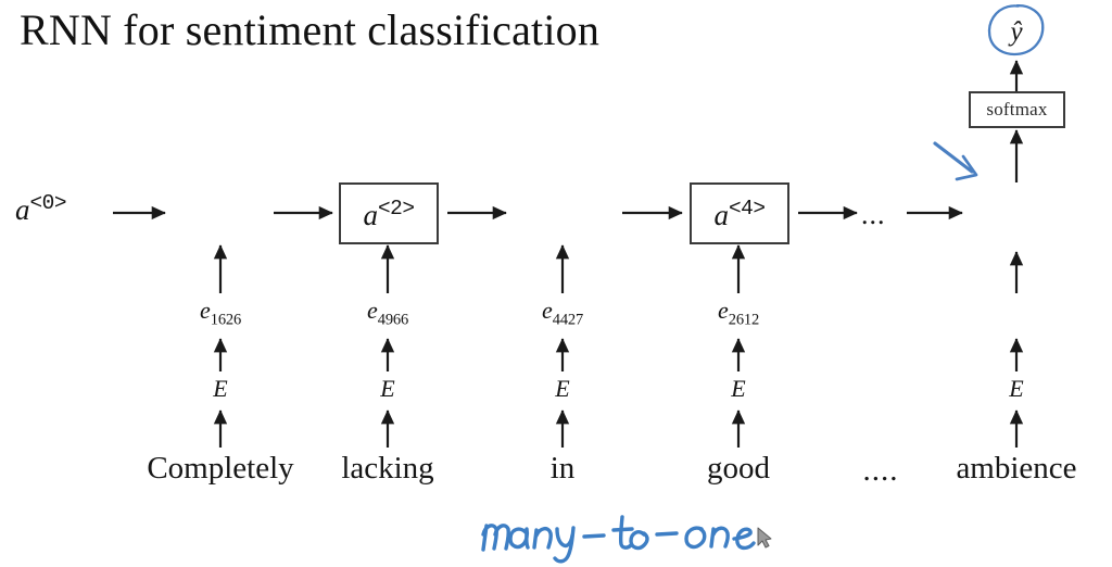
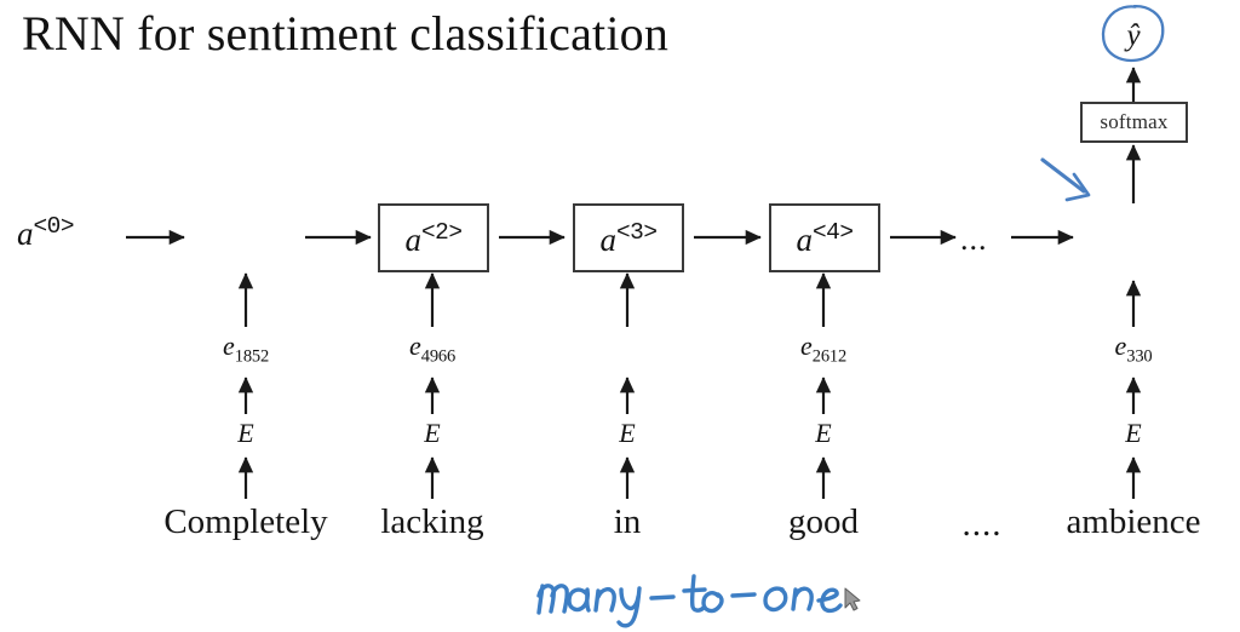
  RNN for sentiment classification
  ŷ
  softmax
  a<0>
  a<2>
+ a<3>
  a<4>
  ...
- e1626
+ e1852
  e4966
- e4427
  e2612
+ e330
  E
  E
  E
  E
  E
  Completely
  lacking
  in
  good
  ambience
  ....
